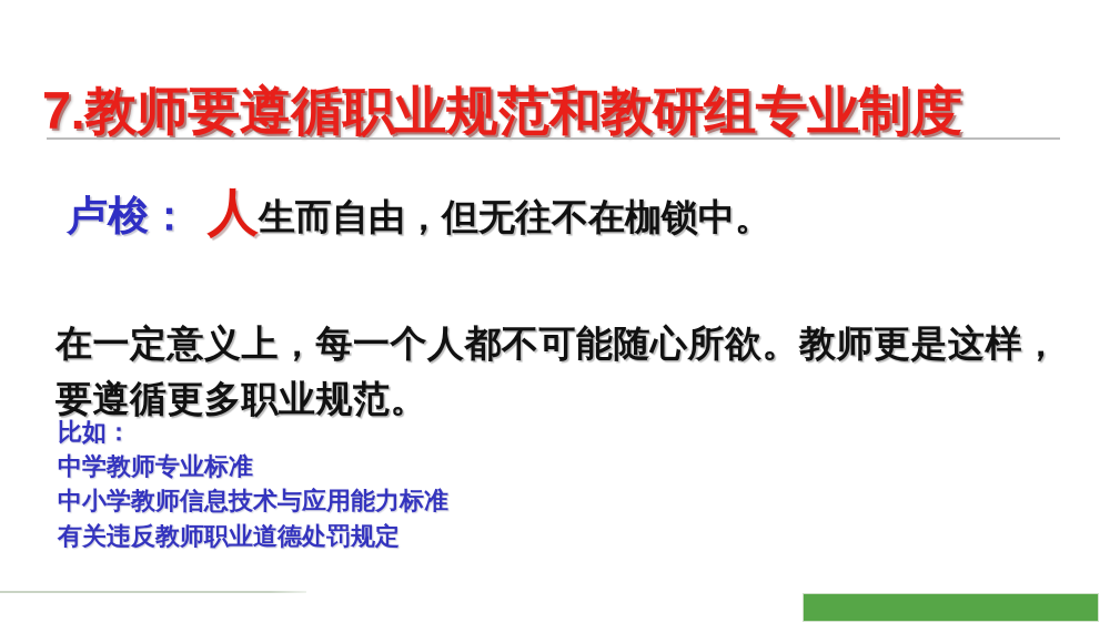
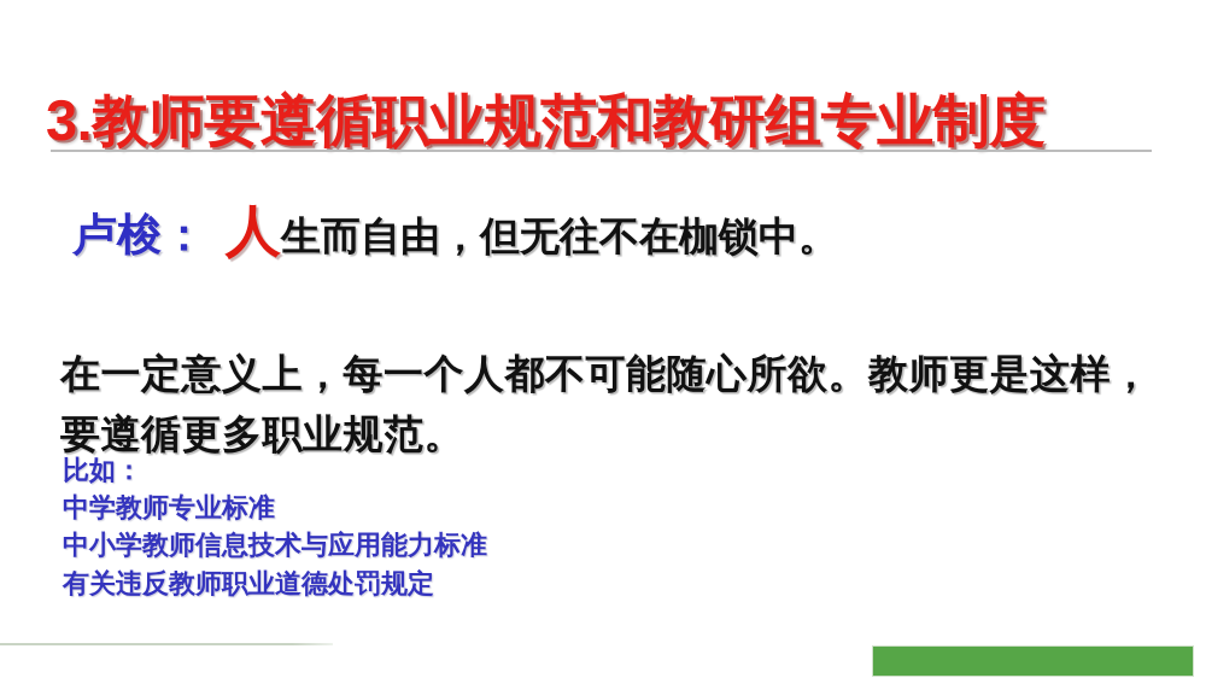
- 7.教师要遵循职业规范和教研组专业制度
+ 3.教师要遵循职业规范和教研组专业制度
  卢梭： 人生而自由，但无往不在枷锁中。
  在一定意义上，每一个人都不可能随心所欲。教师更是这样，要遵循更多职业规范。
  比如：
  中学教师专业标准
  中小学教师信息技术与应用能力标准
  有关违反教师职业道德处罚规定
